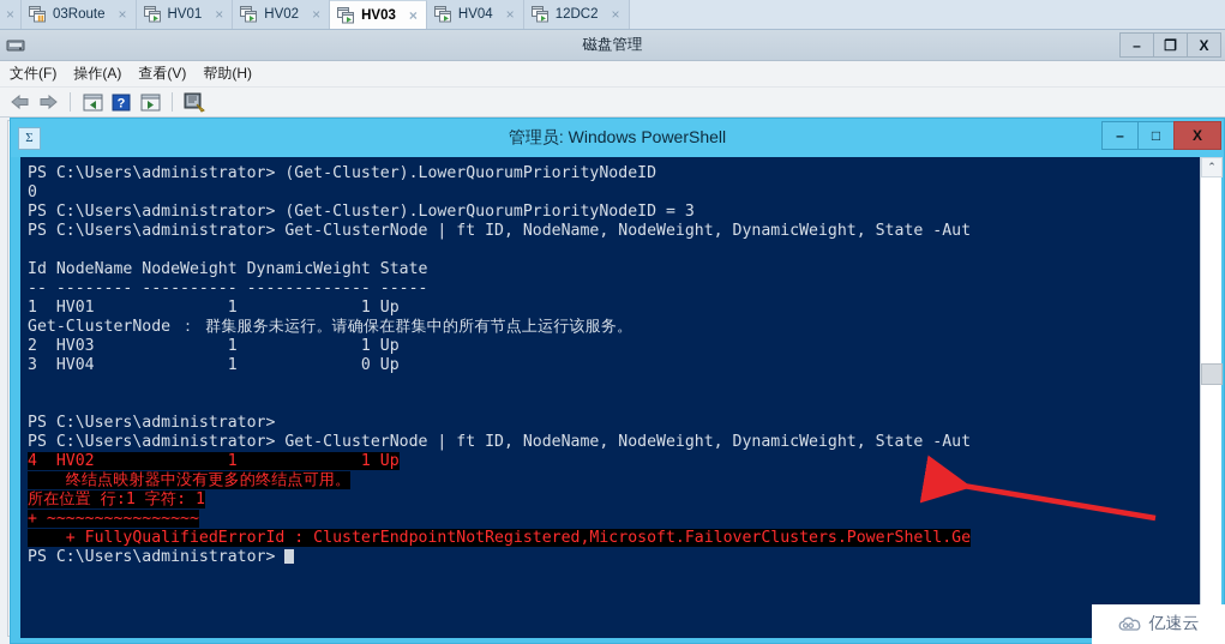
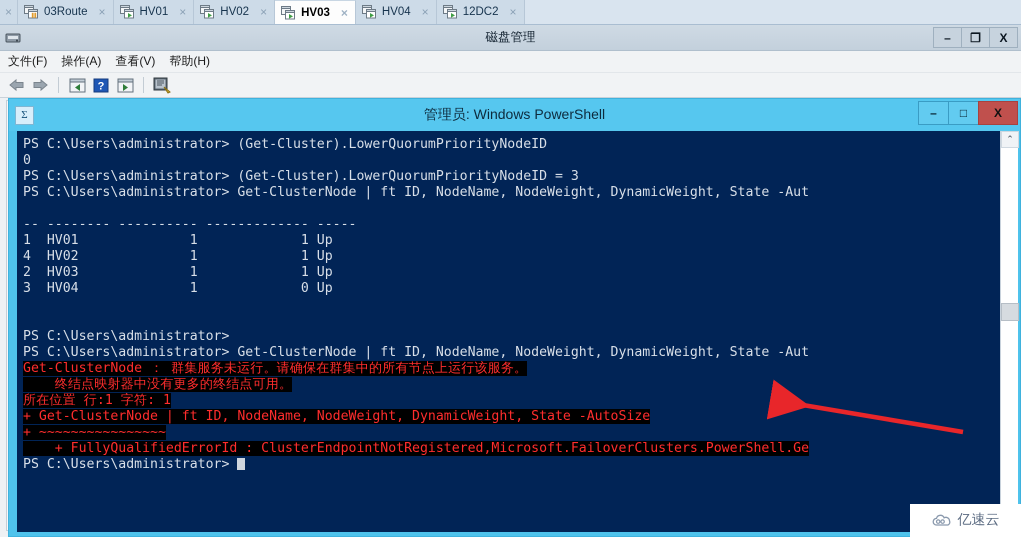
  ×
  03Route
  ×
  HV01
  ×
  HV02
  ×
  HV03
  ×
  HV04
  ×
  12DC2
  ×
  磁盘管理
  –
  ❐
  X
  文件(F)
  操作(A)
  查看(V)
  帮助(H)
  ?
  Σ
  管理员: Windows PowerShell
  –
  □
  X
  PS C:\Users\administrator> (Get-Cluster).LowerQuorumPriorityNodeID
  0
  PS C:\Users\administrator> (Get-Cluster).LowerQuorumPriorityNodeID = 3
  PS C:\Users\administrator> Get-ClusterNode | ft ID, NodeName, NodeWeight, DynamicWeight, State -Aut
- Id NodeName NodeWeight DynamicWeight State
  -- -------- ---------- ------------- -----
  1 HV01 1 1 Up
- Get-ClusterNode ： 群集服务未运行。请确保在群集中的所有节点上运行该服务。
+ 4 HV02 1 1 Up
  2 HV03 1 1 Up
  3 HV04 1 0 Up
  PS C:\Users\administrator>
  PS C:\Users\administrator> Get-ClusterNode | ft ID, NodeName, NodeWeight, DynamicWeight, State -Aut
- 4 HV02 1 1 Up
+ Get-ClusterNode ： 群集服务未运行。请确保在群集中的所有节点上运行该服务。
  终结点映射器中没有更多的终结点可用。
  所在位置 行:1 字符: 1
+ + Get-ClusterNode | ft ID, NodeName, NodeWeight, DynamicWeight, State -AutoSize
  + ~~~~~~~~~~~~~~~~
  + FullyQualifiedErrorId : ClusterEndpointNotRegistered,Microsoft.FailoverClusters.PowerShell.Ge
  PS C:\Users\administrator>
  ⌃
  亿速云
